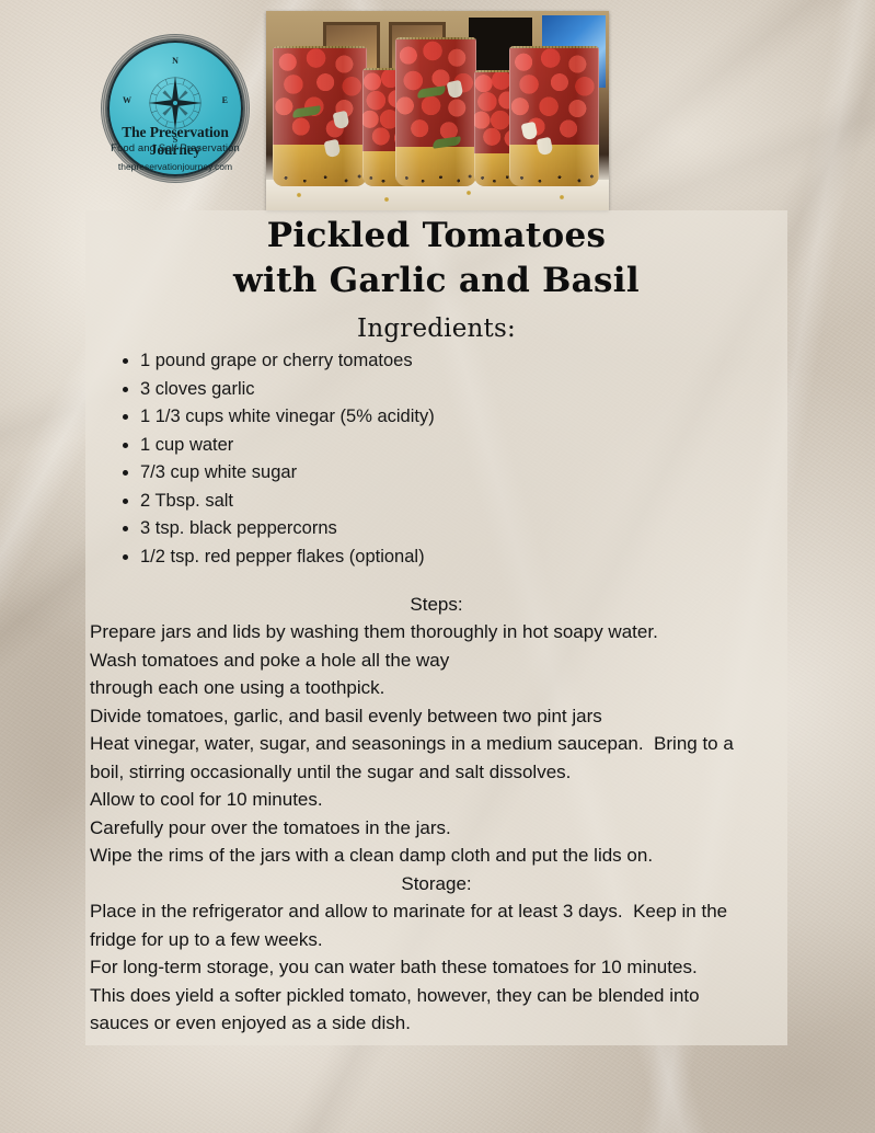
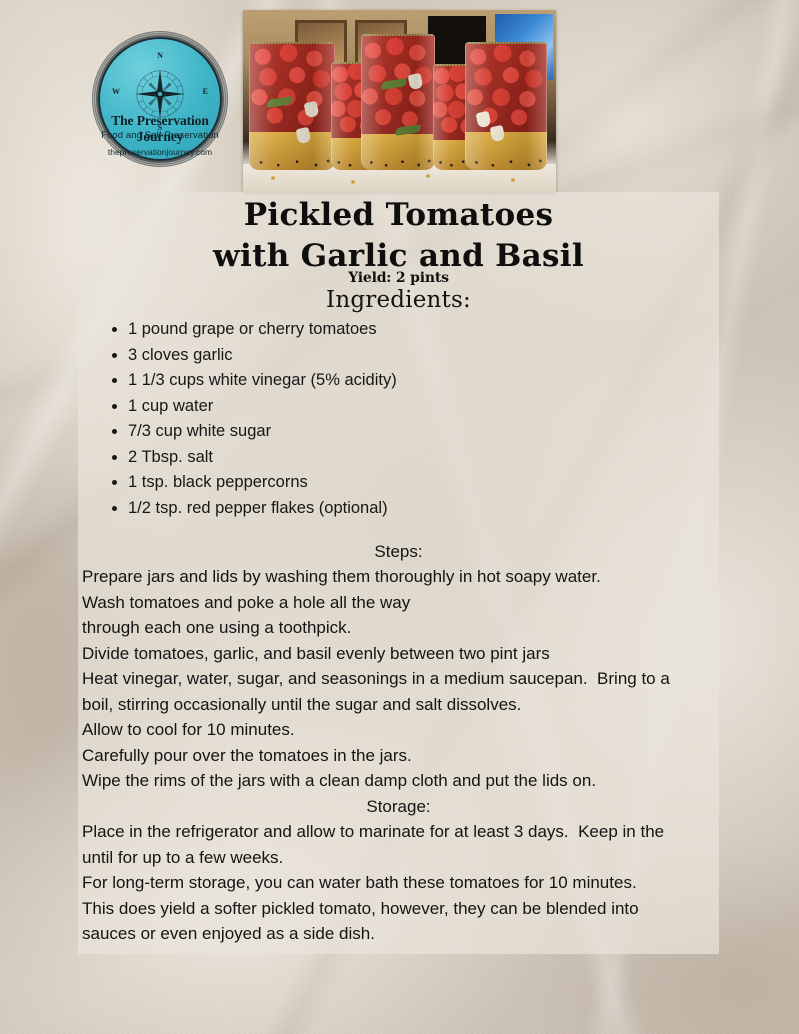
  N
  E
  S
  W
  The Preservation Journey
  Food and Self Preservation
  thepreservationjourney.com
  Pickled Tomatoes
  with Garlic and Basil
+ Yield: 2 pints
  Ingredients:
  1 pound grape or cherry tomatoes
  3 cloves garlic
  1 1/3 cups white vinegar (5% acidity)
  1 cup water
  7/3 cup white sugar
  2 Tbsp. salt
- 3 tsp. black peppercorns
+ 1 tsp. black peppercorns
  1/2 tsp. red pepper flakes (optional)
  Steps:
  Prepare jars and lids by washing them thoroughly in hot soapy water.
  Wash tomatoes and poke a hole all the way
  through each one using a toothpick.
  Divide tomatoes, garlic, and basil evenly between two pint jars
  Heat vinegar, water, sugar, and seasonings in a medium saucepan. Bring to a
  boil, stirring occasionally until the sugar and salt dissolves.
  Allow to cool for 10 minutes.
  Carefully pour over the tomatoes in the jars.
  Wipe the rims of the jars with a clean damp cloth and put the lids on.
  Storage:
  Place in the refrigerator and allow to marinate for at least 3 days. Keep in the
- fridge for up to a few weeks.
+ until for up to a few weeks.
  For long-term storage, you can water bath these tomatoes for 10 minutes.
  This does yield a softer pickled tomato, however, they can be blended into
  sauces or even enjoyed as a side dish.
